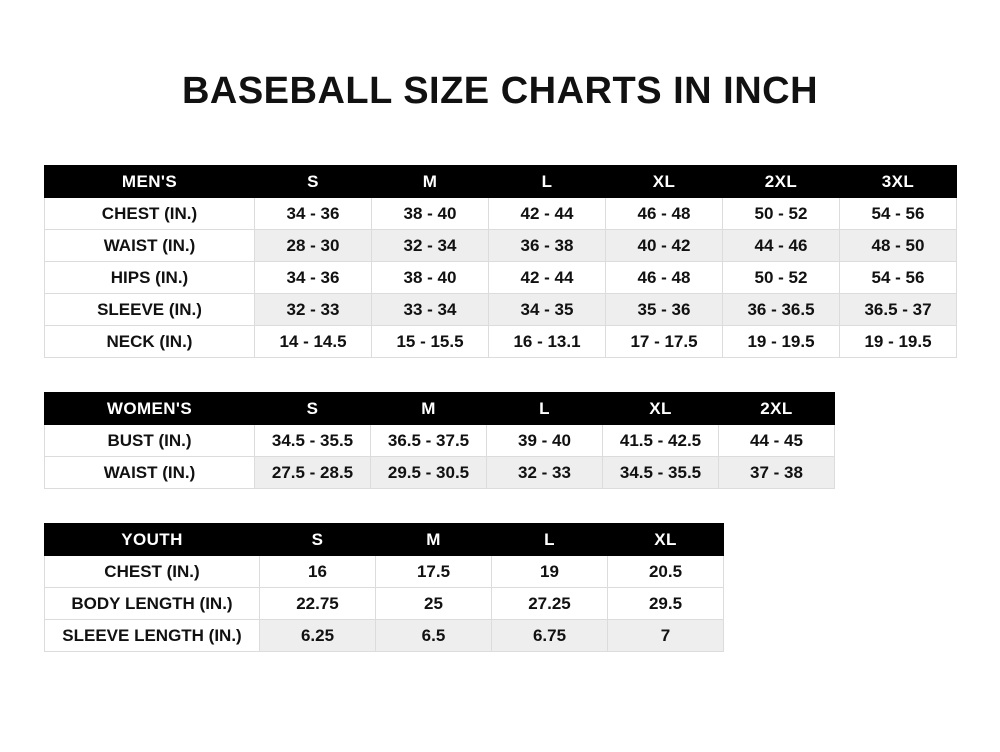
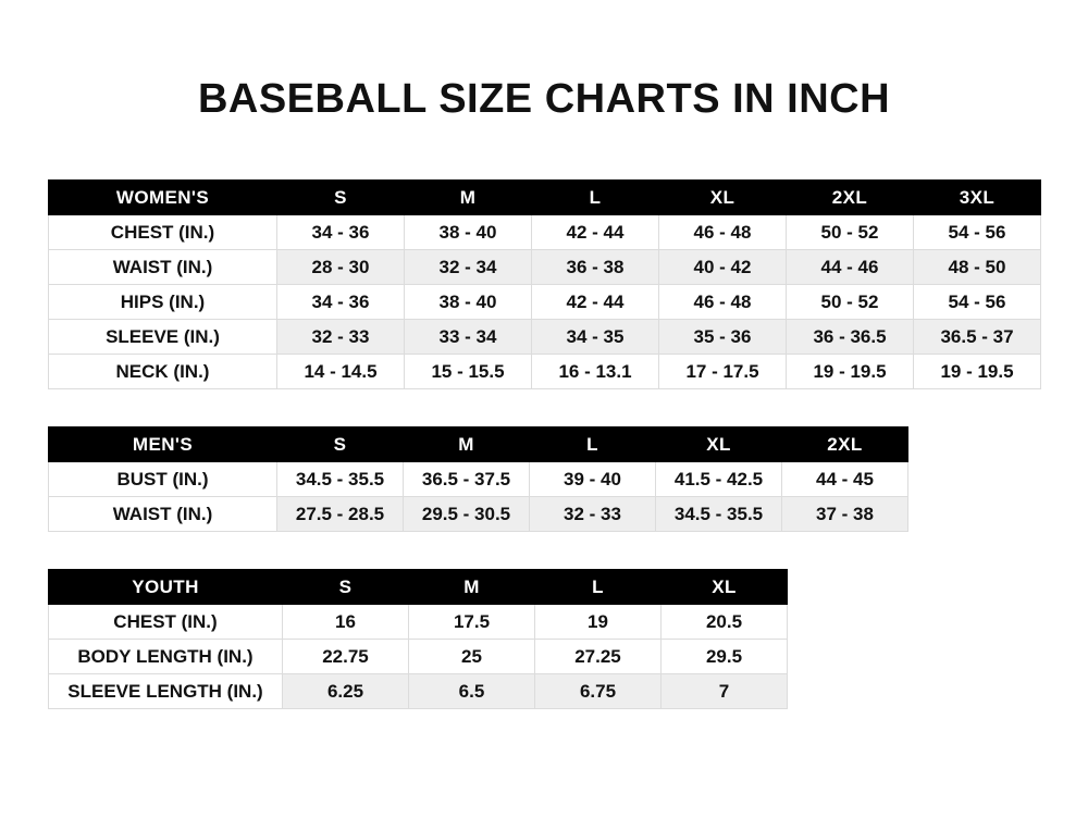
  BASEBALL SIZE CHARTS IN INCH
- MEN'S	S	M	L	XL	2XL	3XL
+ WOMEN'S	S	M	L	XL	2XL	3XL
  CHEST (IN.)	34 - 36	38 - 40	42 - 44	46 - 48	50 - 52	54 - 56
  WAIST (IN.)	28 - 30	32 - 34	36 - 38	40 - 42	44 - 46	48 - 50
  HIPS (IN.)	34 - 36	38 - 40	42 - 44	46 - 48	50 - 52	54 - 56
  SLEEVE (IN.)	32 - 33	33 - 34	34 - 35	35 - 36	36 - 36.5	36.5 - 37
  NECK (IN.)	14 - 14.5	15 - 15.5	16 - 13.1	17 - 17.5	19 - 19.5	19 - 19.5
- WOMEN'S	S	M	L	XL	2XL
+ MEN'S	S	M	L	XL	2XL
  BUST (IN.)	34.5 - 35.5	36.5 - 37.5	39 - 40	41.5 - 42.5	44 - 45
  WAIST (IN.)	27.5 - 28.5	29.5 - 30.5	32 - 33	34.5 - 35.5	37 - 38
  YOUTH	S	M	L	XL
  CHEST (IN.)	16	17.5	19	20.5
  BODY LENGTH (IN.)	22.75	25	27.25	29.5
  SLEEVE LENGTH (IN.)	6.25	6.5	6.75	7
